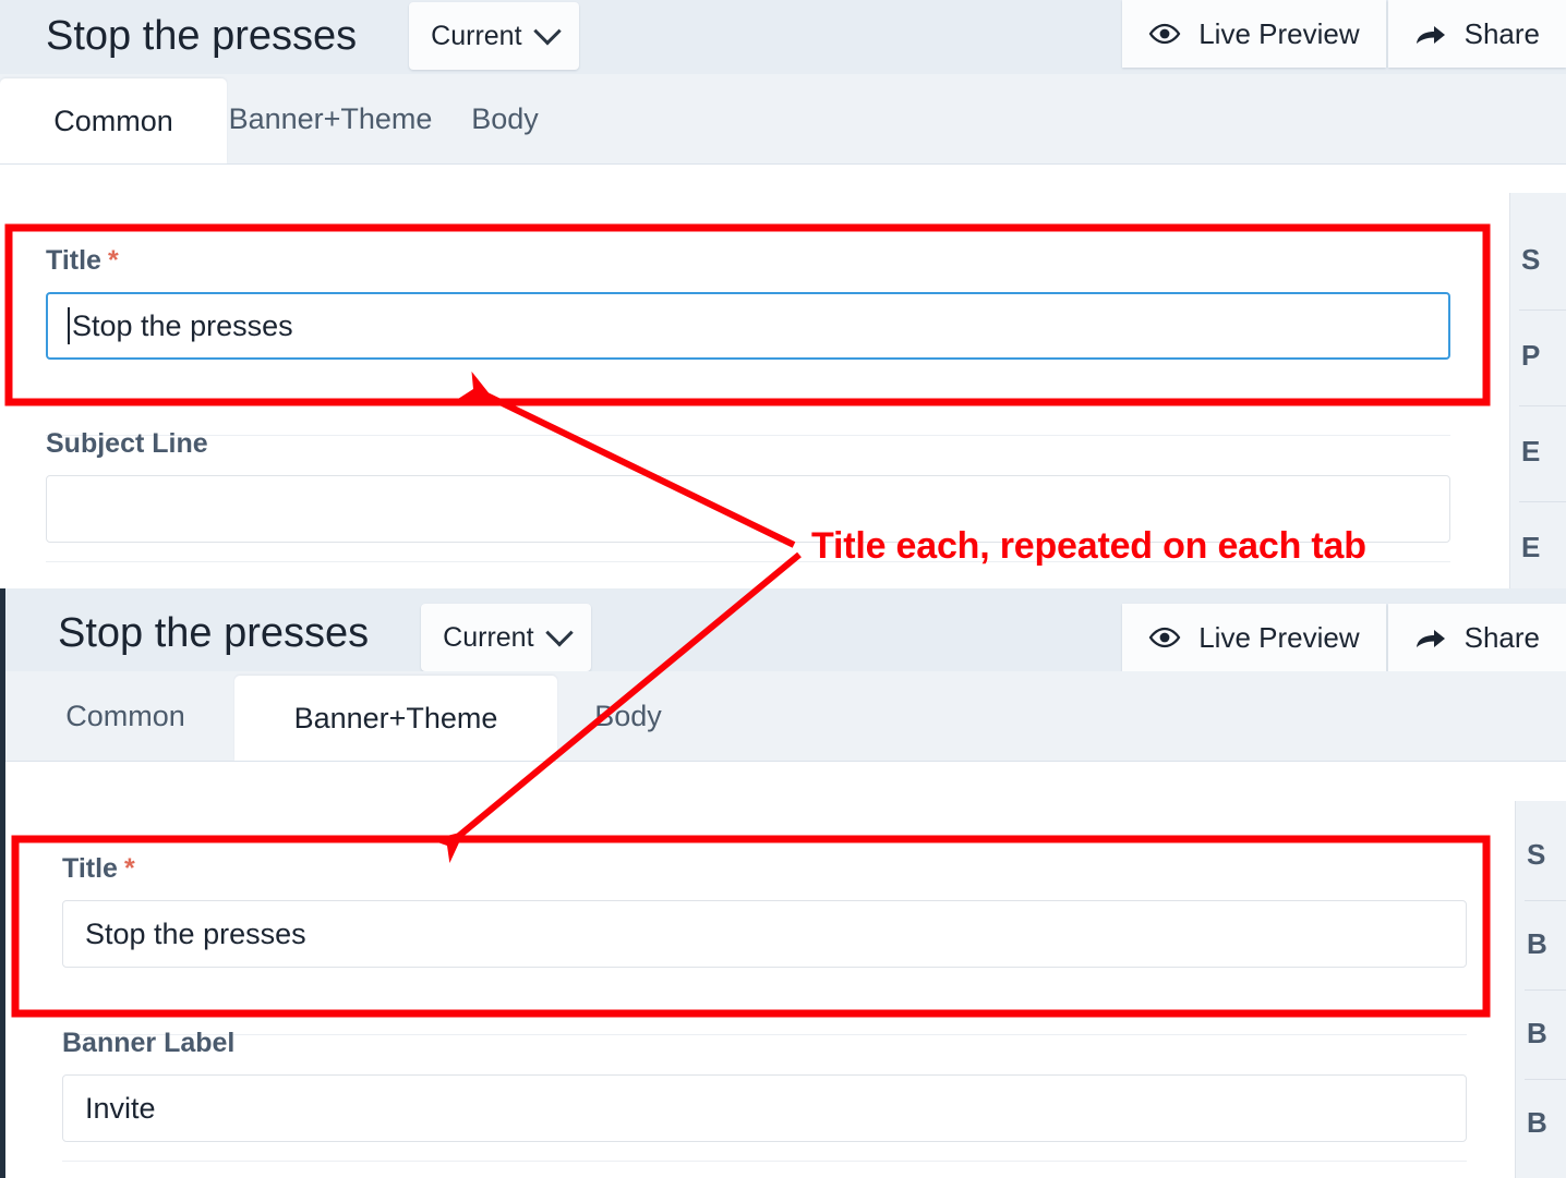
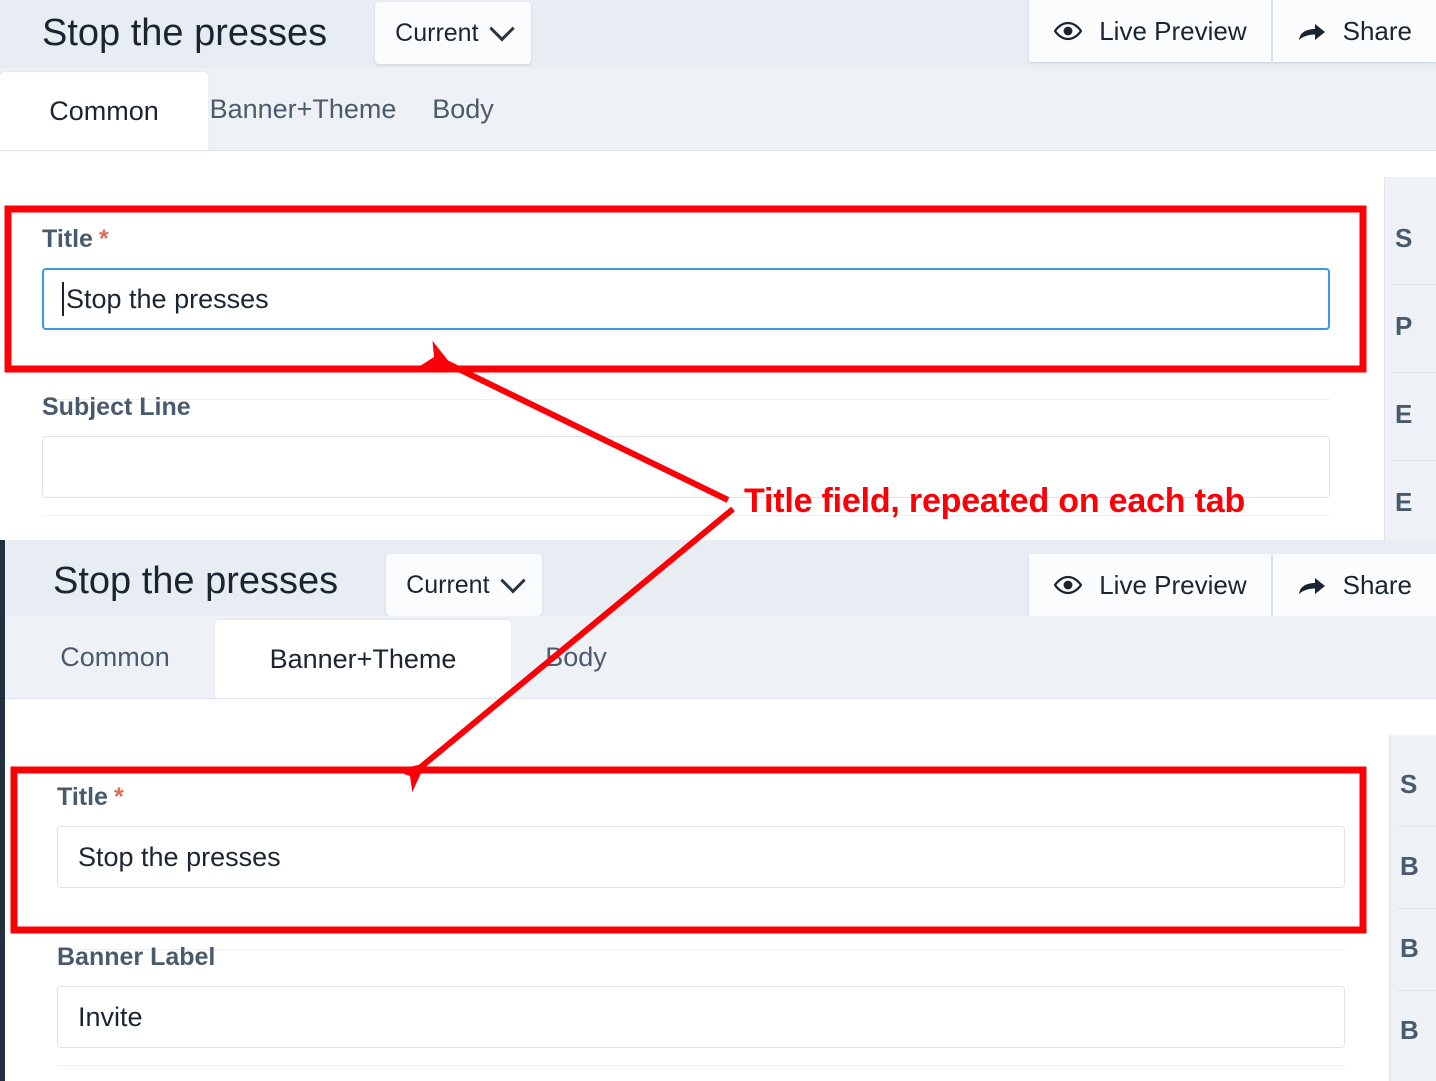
  Stop the presses
  Current
  Live Preview
  Share
  Common
  Banner+Theme
  Body
  Title *
  Stop the presses
  Subject Line
  S
  P
  E
  E
  Stop the presses
  Current
  Live Preview
  Share
  Common
  Banner+Theme
  ody
  Title *
  Stop the presses
  Banner Label
  Invite
  S
  B
  B
  B
- Title each, repeated on each tab
+ Title field, repeated on each tab
